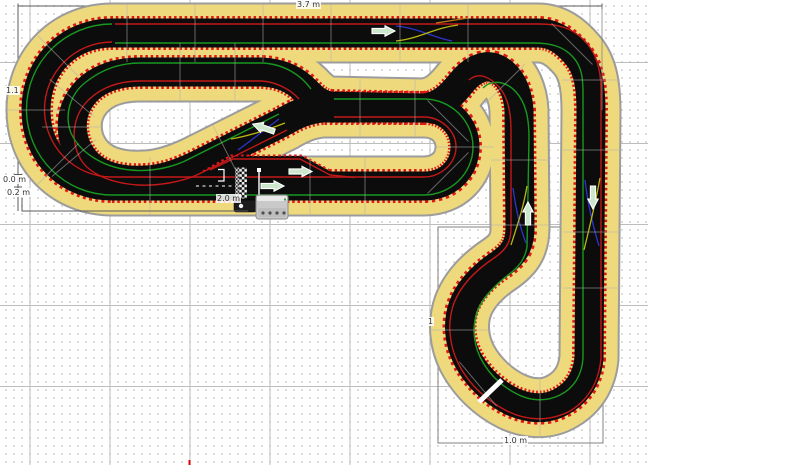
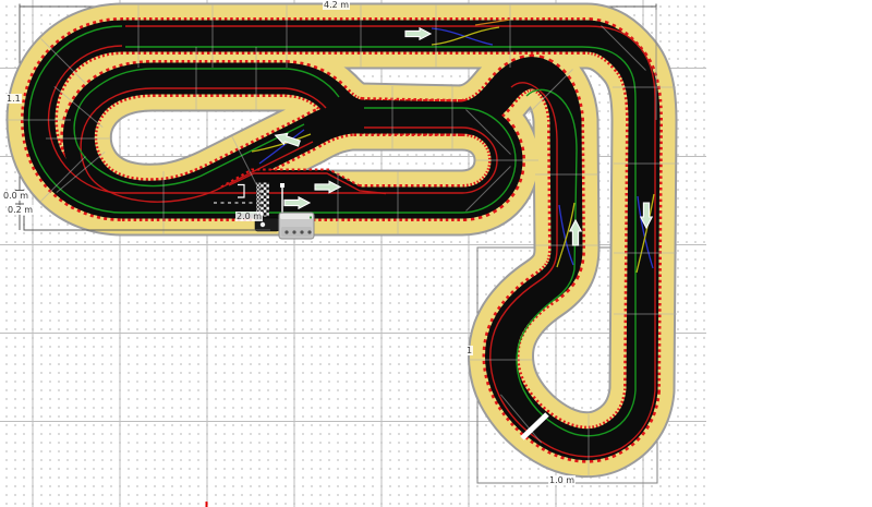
- 3.7 m
+ 4.2 m
  1.1
  0.0 m
  0.2 m
  2.0 m
  1.0 m
  1
